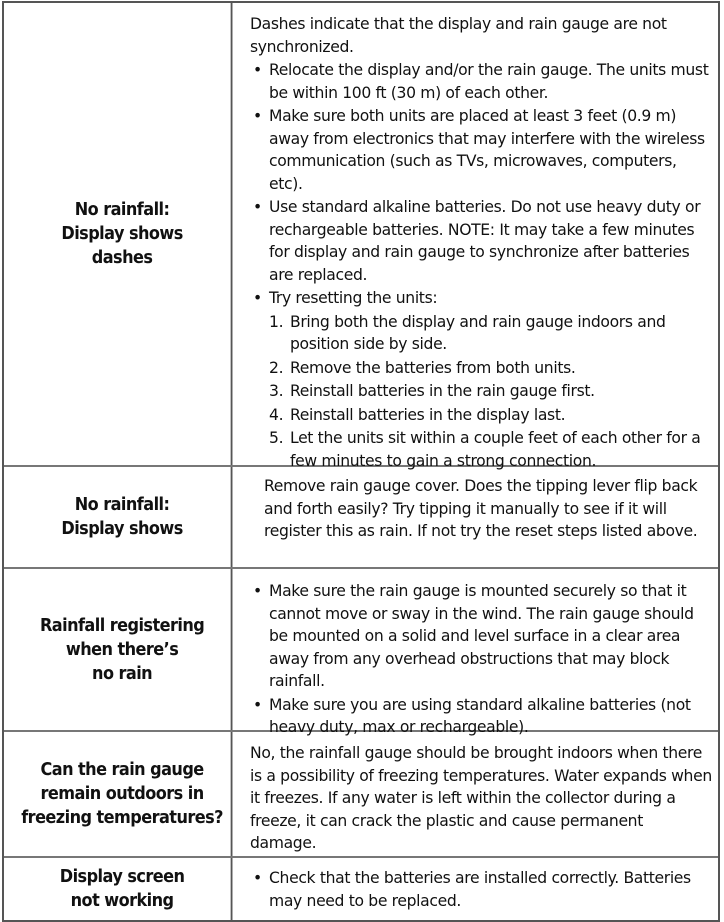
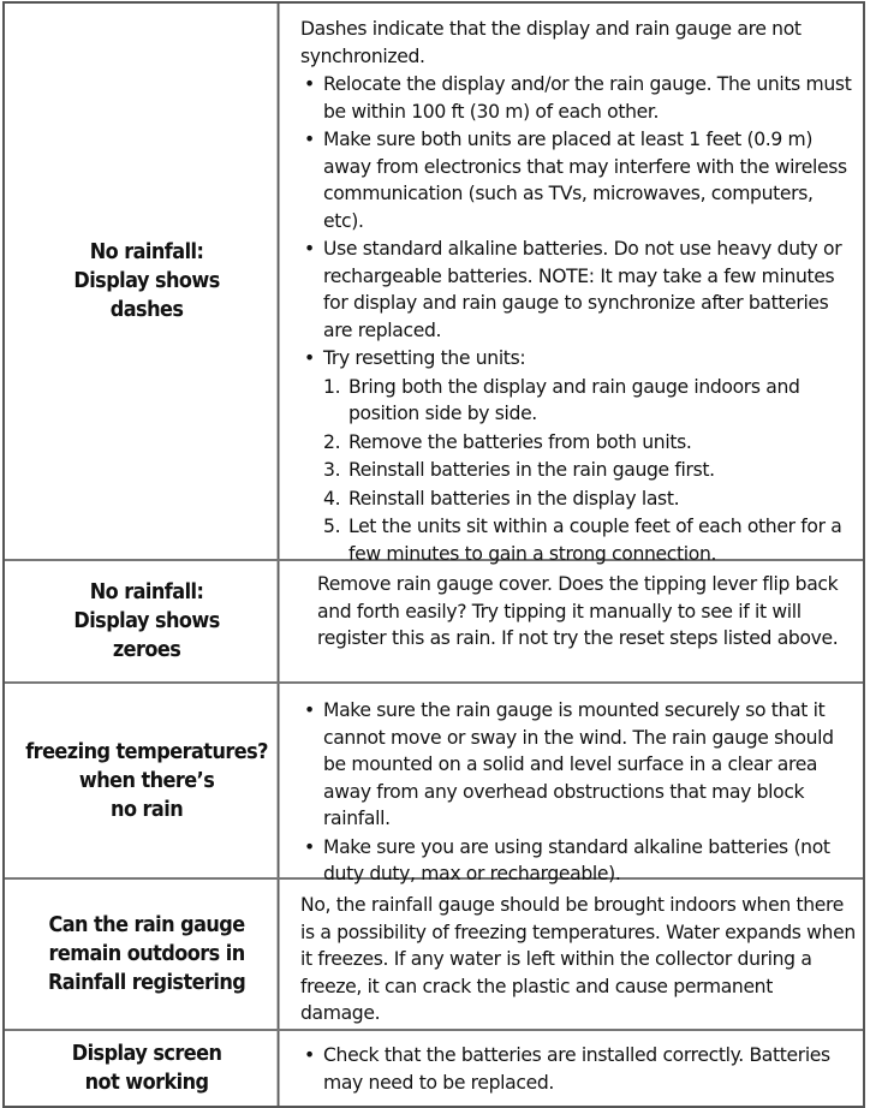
  No rainfall:
  Display shows
  dashes
  Dashes indicate that the display and rain gauge are not synchronized.
  Relocate the display and/or the rain gauge. The units must be within 100 ft (30 m) of each other.
- Make sure both units are placed at least 3 feet (0.9 m) away from electronics that may interfere with the wireless communication (such as TVs, microwaves, computers, etc).
+ Make sure both units are placed at least 1 feet (0.9 m) away from electronics that may interfere with the wireless communication (such as TVs, microwaves, computers, etc).
  Use standard alkaline batteries. Do not use heavy duty or rechargeable batteries. NOTE: It may take a few minutes for display and rain gauge to synchronize after batteries are replaced.
  Try resetting the units:
  1.
  Bring both the display and rain gauge indoors and position side by side.
  2.
  Remove the batteries from both units.
  3.
  Reinstall batteries in the rain gauge first.
  4.
  Reinstall batteries in the display last.
  5.
  Let the units sit within a couple feet of each other for a few minutes to gain a strong connection.
  No rainfall:
  Display shows
+ zeroes
  Remove rain gauge cover. Does the tipping lever flip back and forth easily? Try tipping it manually to see if it will register this as rain. If not try the reset steps listed above.
- Rainfall registering
+ freezing temperatures?
  when there’s
  no rain
  Make sure the rain gauge is mounted securely so that it cannot move or sway in the wind. The rain gauge should be mounted on a solid and level surface in a clear area away from any overhead obstructions that may block rainfall.
- Make sure you are using standard alkaline batteries (not heavy duty, max or rechargeable).
+ Make sure you are using standard alkaline batteries (not duty duty, max or rechargeable).
  Can the rain gauge
  remain outdoors in
- freezing temperatures?
+ Rainfall registering
  No, the rainfall gauge should be brought indoors when there is a possibility of freezing temperatures. Water expands when it freezes. If any water is left within the collector during a freeze, it can crack the plastic and cause permanent damage.
  Display screen
  not working
  Check that the batteries are installed correctly. Batteries may need to be replaced.
